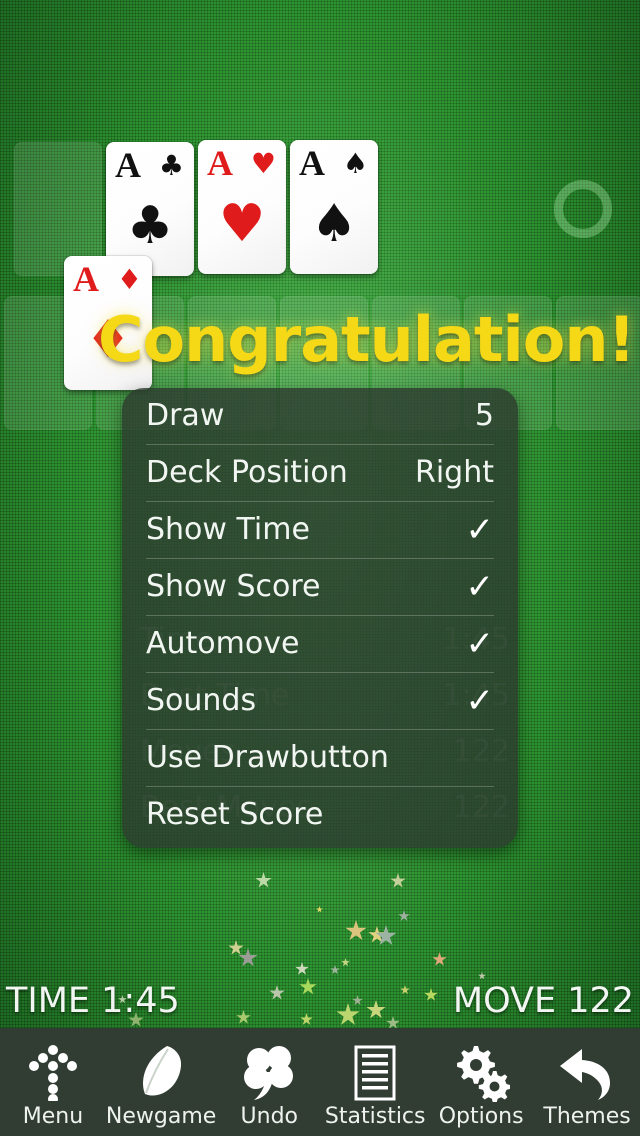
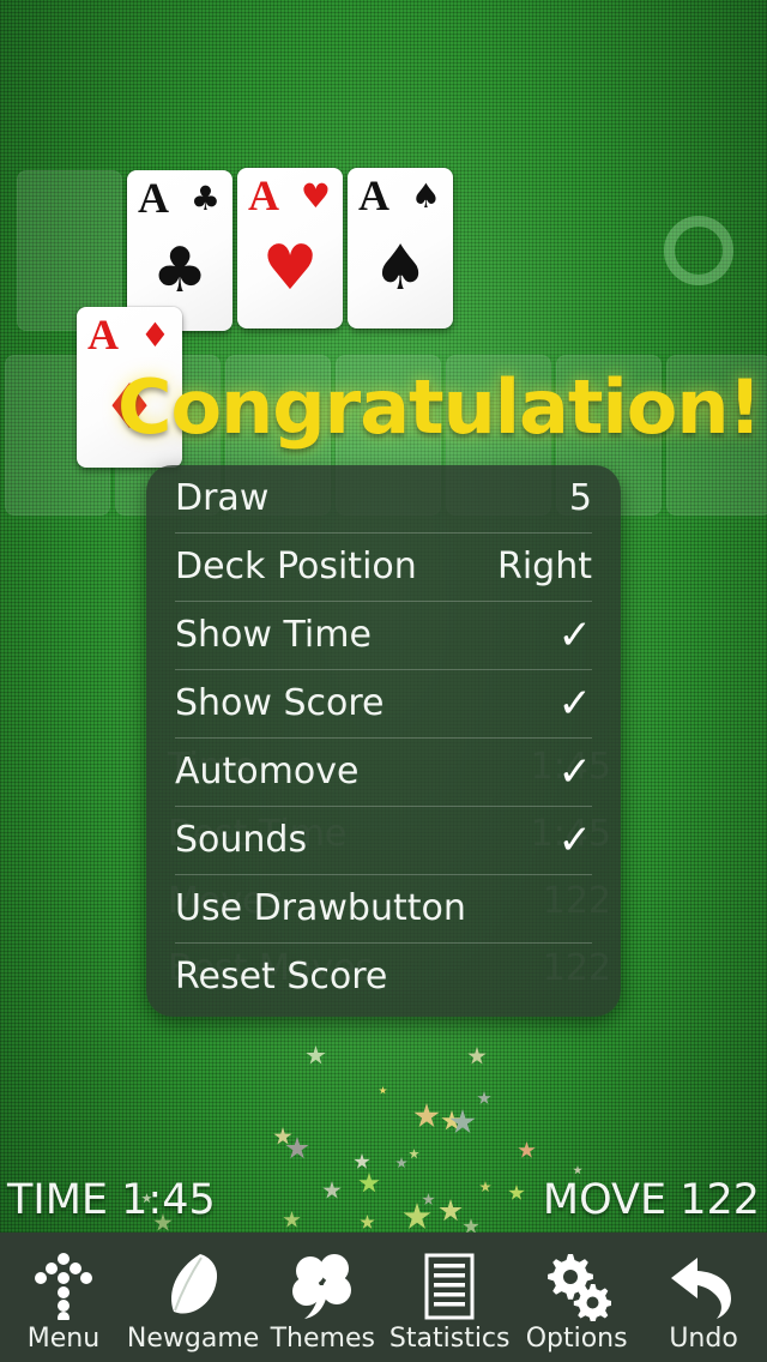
  A
  ♣
  ♣
  A
  ♥
  ♥
  A
  ♠
  ♠
  A
  ♦
  ♦
  Congratulation!
  Time
  1:45
  Best Time
  1:45
  Moves
  Best Moves
  Draw
  5
  Deck Position
  Right
  Show Time
  ✓
  Show Score
  ✓
  Automove
  ✓
  Sounds
  ✓
  Use Drawbutton
  Reset Score
  TIME 1:45
  MOVE 122
  Menu
  Newgame
- Undo
+ Themes
  Statistics
  Options
- Themes
+ Undo
